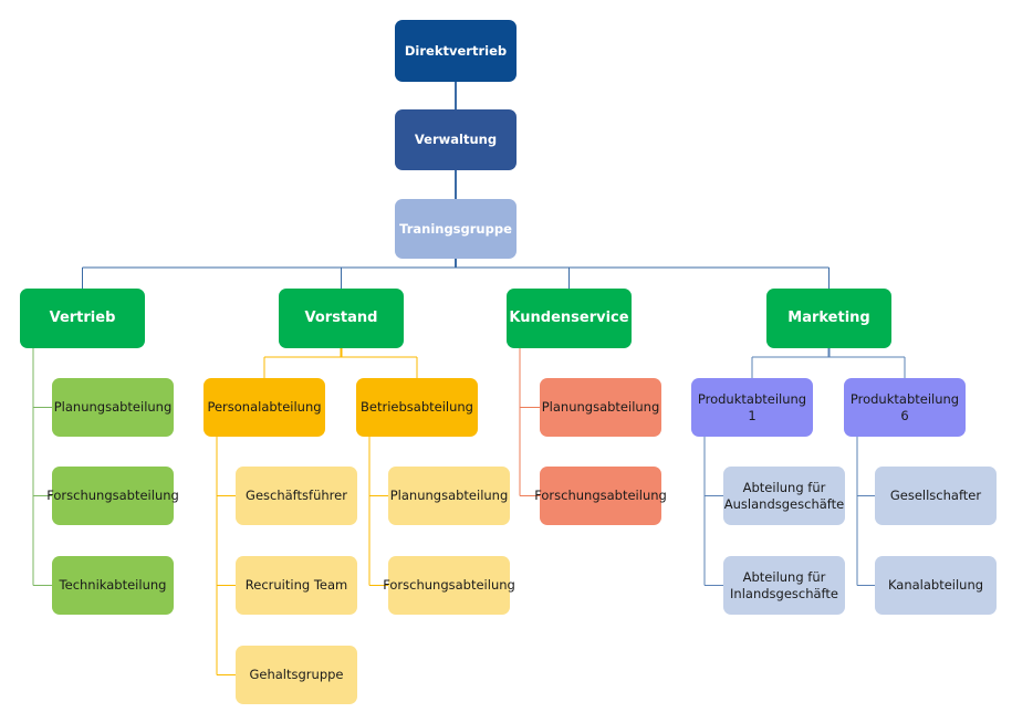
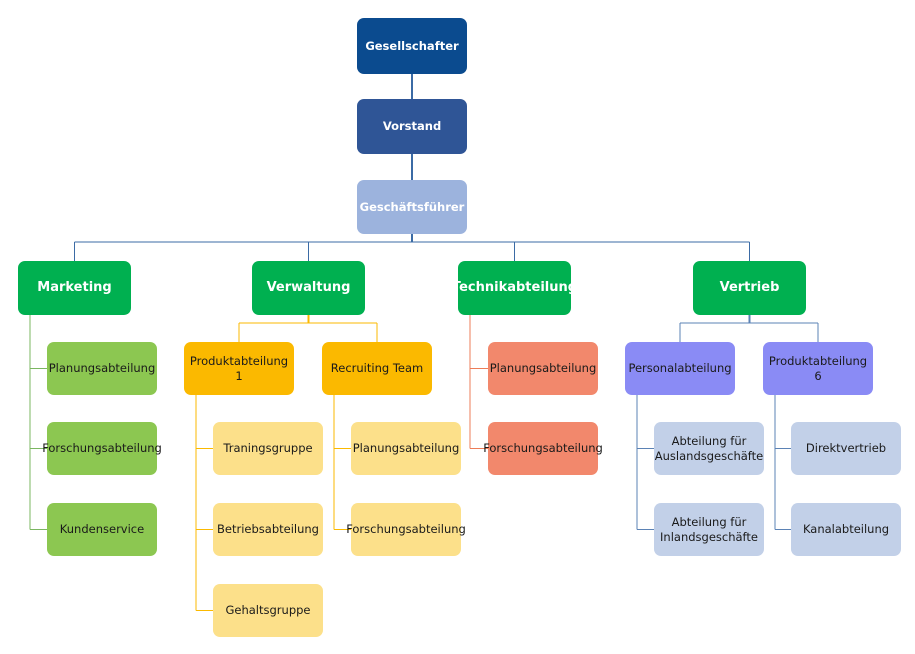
- Direktvertrieb
+ Gesellschafter
- Verwaltung
+ Vorstand
- Traningsgruppe
+ Geschäftsführer
- Vertrieb
+ Marketing
- Vorstand
+ Verwaltung
- Kundenservice
+ Technikabteilung
- Marketing
+ Vertrieb
  Planungsabteilung
  Forschungsabteilung
- Technikabteilung
+ Kundenservice
- Personalabteilung
+ Produktabteilung 1
- Betriebsabteilung
+ Recruiting Team
- Geschäftsführer
+ Traningsgruppe
- Recruiting Team
+ Betriebsabteilung
  Gehaltsgruppe
  Planungsabteilung
  Forschungsabteilung
  Planungsabteilung
  Forschungsabteilung
- Produktabteilung 1
+ Personalabteilung
  Produktabteilung 6
  Abteilung für
  Auslandsgeschäfte
  Abteilung für
  Inlandsgeschäfte
- Gesellschafter
+ Direktvertrieb
  Kanalabteilung
